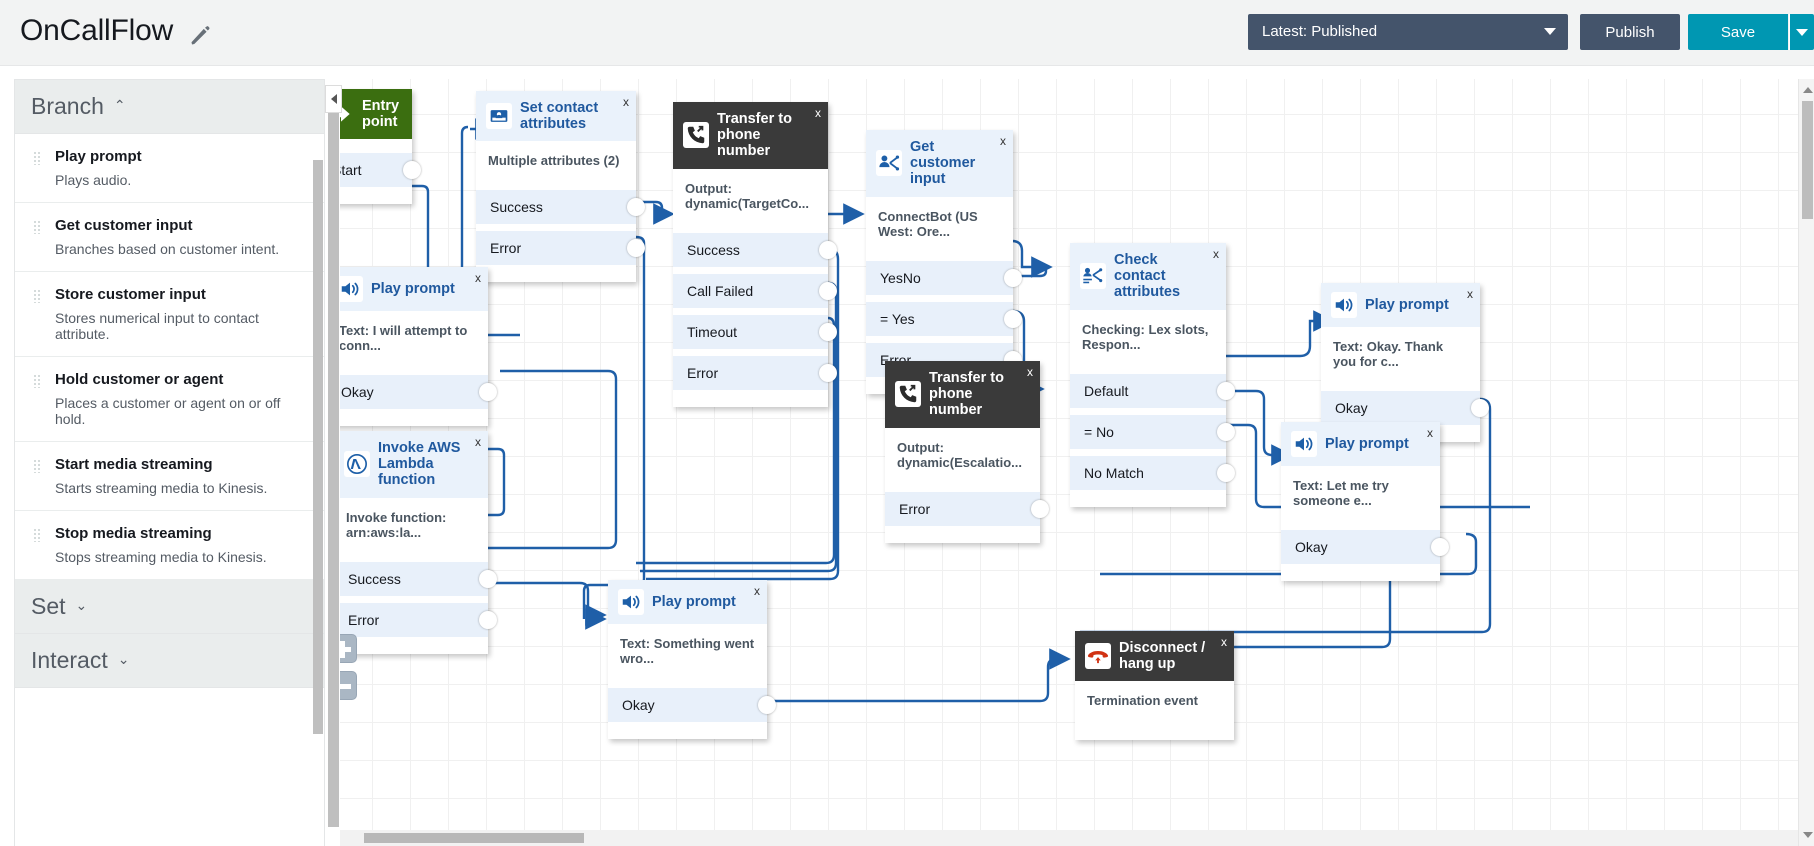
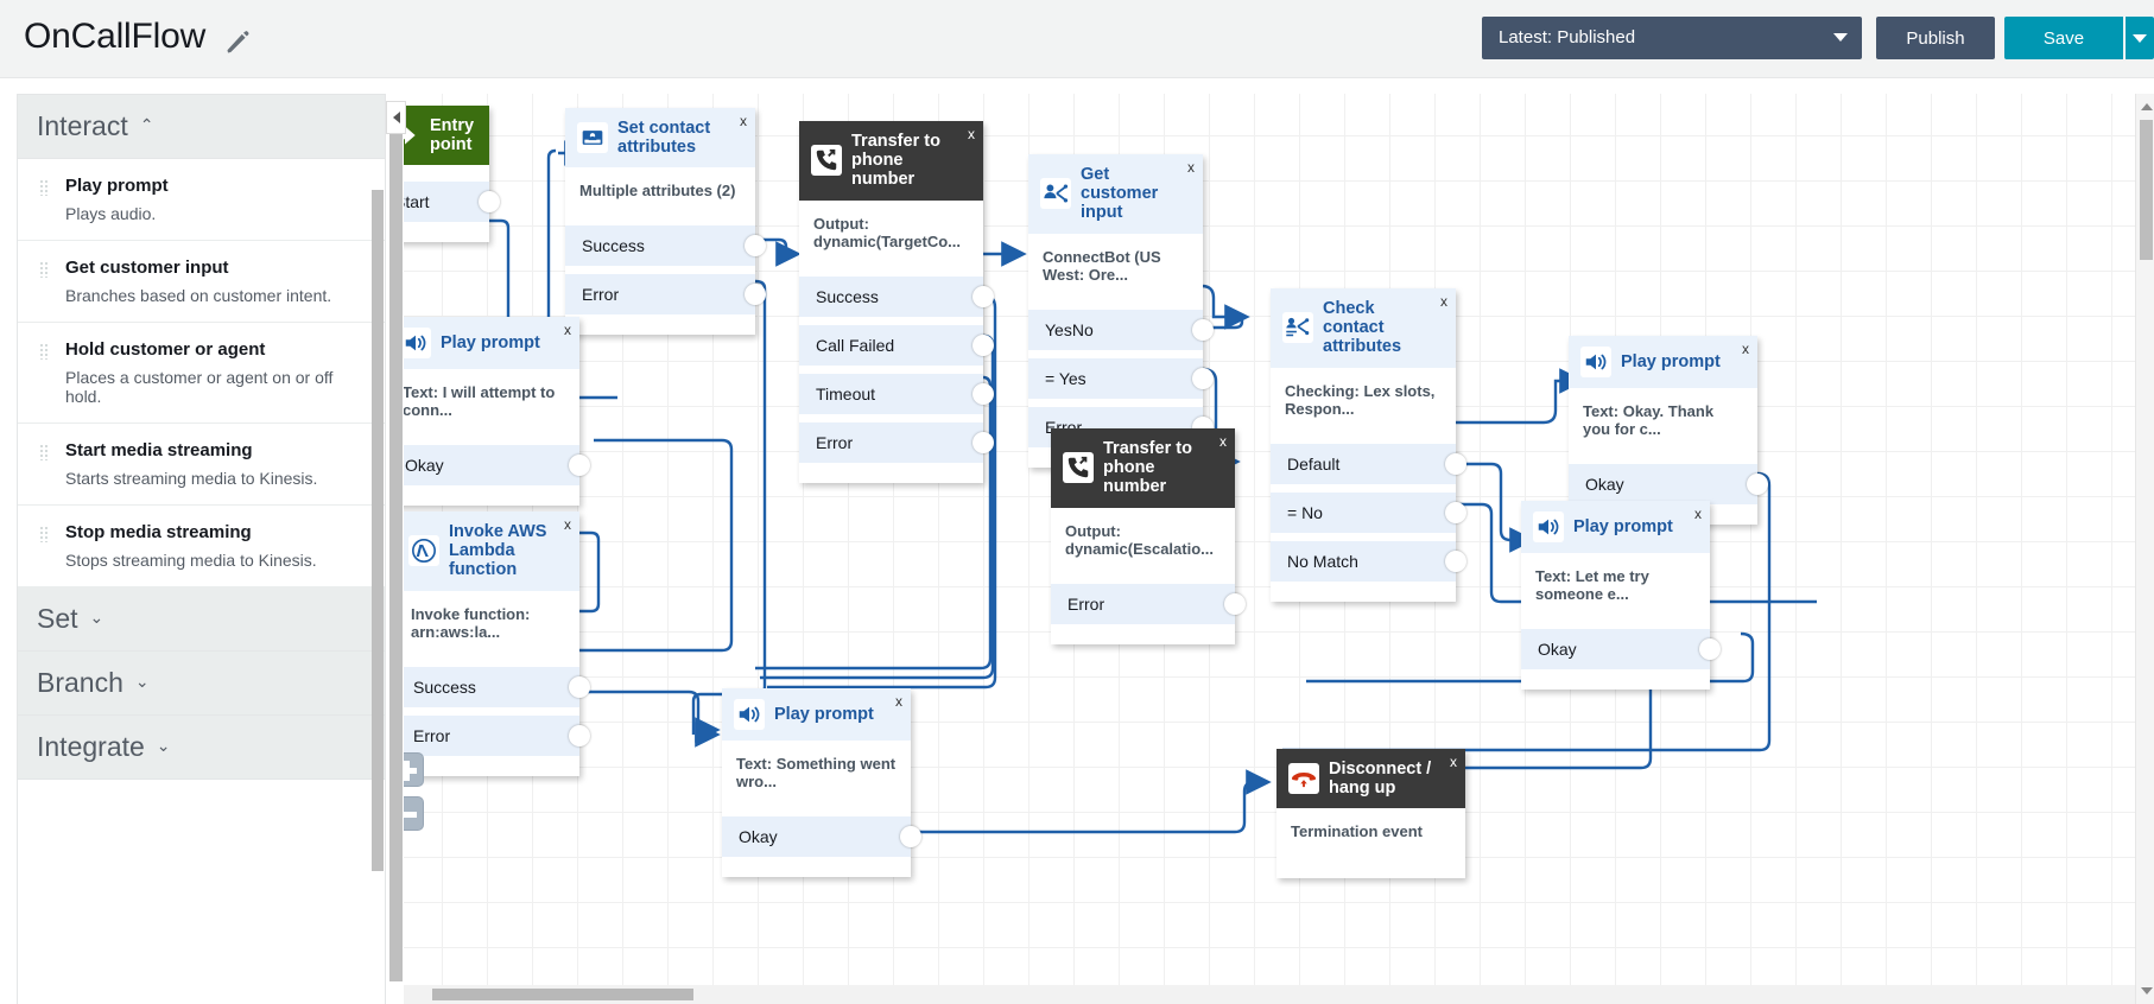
  OnCallFlow
  Latest: Published
  Publish
  Save
- Branch ⌃
+ Interact ⌃
  Play prompt
  Plays audio.
  Get customer input
  Branches based on customer intent.
- Store customer input
- Stores numerical input to contact attribute.
  Hold customer or agent
  Places a customer or agent on or off hold.
  Start media streaming
  Starts streaming media to Kinesis.
  Stop media streaming
  Stops streaming media to Kinesis.
  Set ⌄
- Interact ⌄
+ Branch ⌄
+ Integrate ⌄
  Entry point
  tart
  Set contact attributes
  x
  Multiple attributes (2)
  Success
  Error
  Transfer to phone number
  x
  Output: dynamic(TargetCo...
  Success
  Call Failed
  Timeout
  Error
  Get customer input
  x
  ConnectBot (US West: Ore...
  YesNo
  = Yes
  Error
  Check contact attributes
  x
  Checking: Lex slots, Respon...
  Default
  = No
  No Match
  Play prompt
  x
  Text: I will attempt to conn...
  Okay
  Invoke AWS Lambda function
  x
  Invoke function: arn:aws:la...
  Success
  Error
  Transfer to phone number
  x
  Output: dynamic(Escalatio...
  Error
  Play prompt
  x
  Text: Okay. Thank you for c...
  Okay
  Play prompt
  x
  Text: Let me try someone e...
  Okay
  Play prompt
  x
  Text: Something went wro...
  Okay
  Disconnect / hang up
  x
  Termination event
